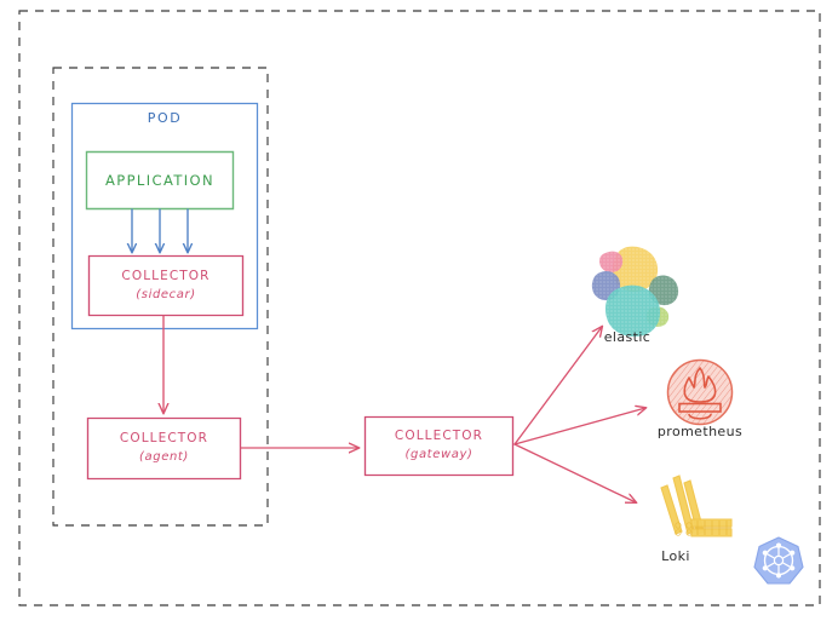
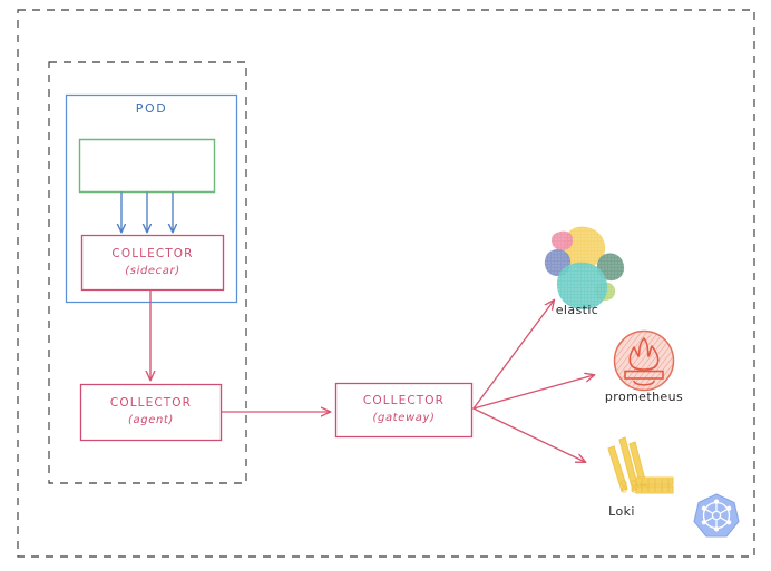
  POD
- APPLICATION
  COLLECTOR
  (sidecar)
  COLLECTOR
  (agent)
  COLLECTOR
  (gateway)
  elastic
  prometheus
  Loki
